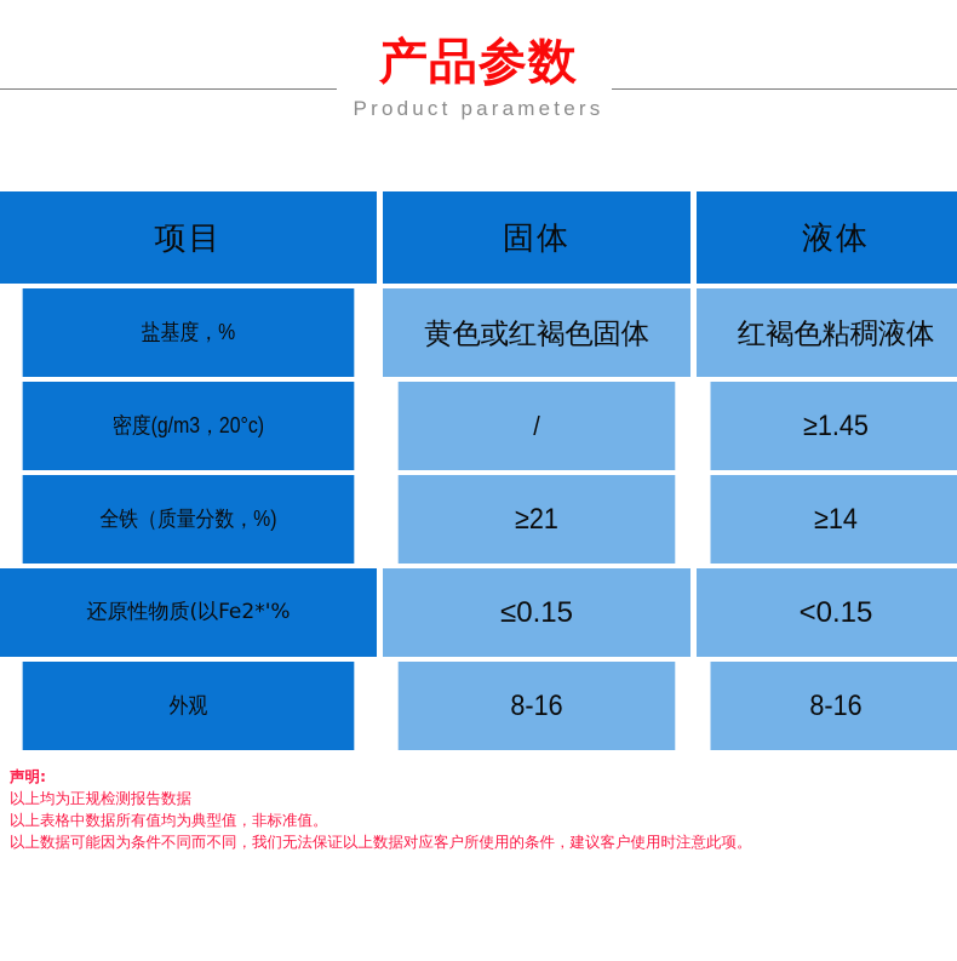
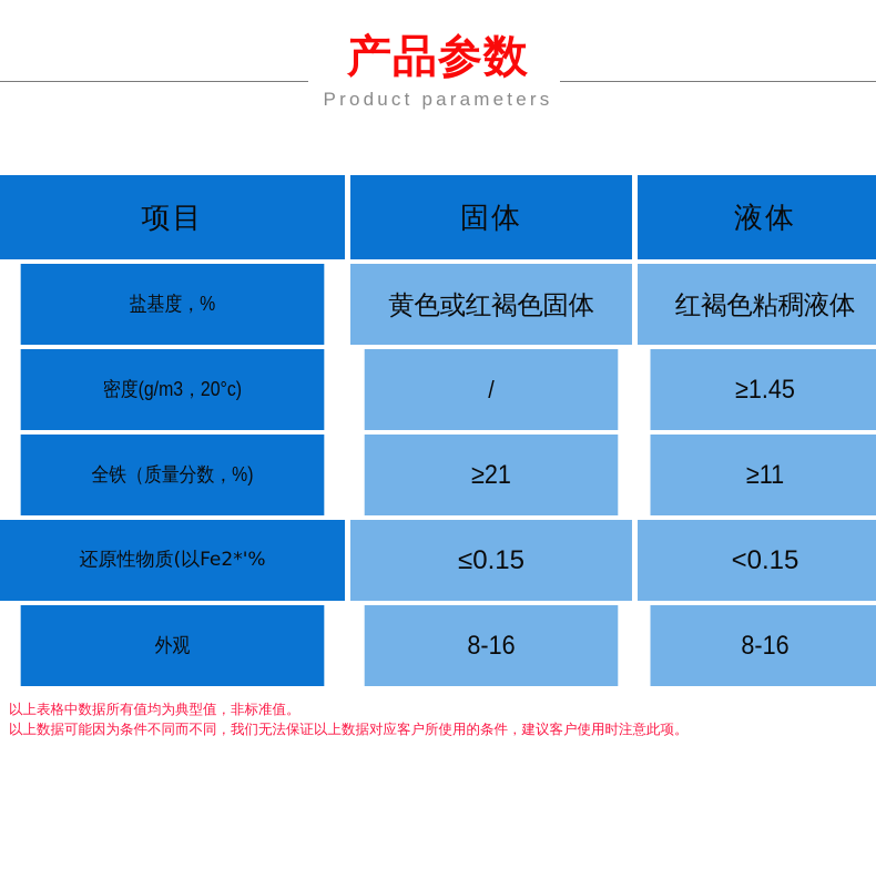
  产品参数
  Product parameters
  项目	固体	液体
  盐基度，%	黄色或红褐色固体	红褐色粘稠液体
  密度(g/m3，20°c)	/	≥1.45
- 全铁（质量分数，%)	≥21	≥14
+ 全铁（质量分数，%)	≥21	≥11
  还原性物质(以Fe2*'%	≤0.15	<0.15
  外观	8-16	8-16
- 声明:
- 以上均为正规检测报告数据
  以上表格中数据所有值均为典型值，非标准值。
  以上数据可能因为条件不同而不同，我们无法保证以上数据对应客户所使用的条件，建议客户使用时注意此项。
